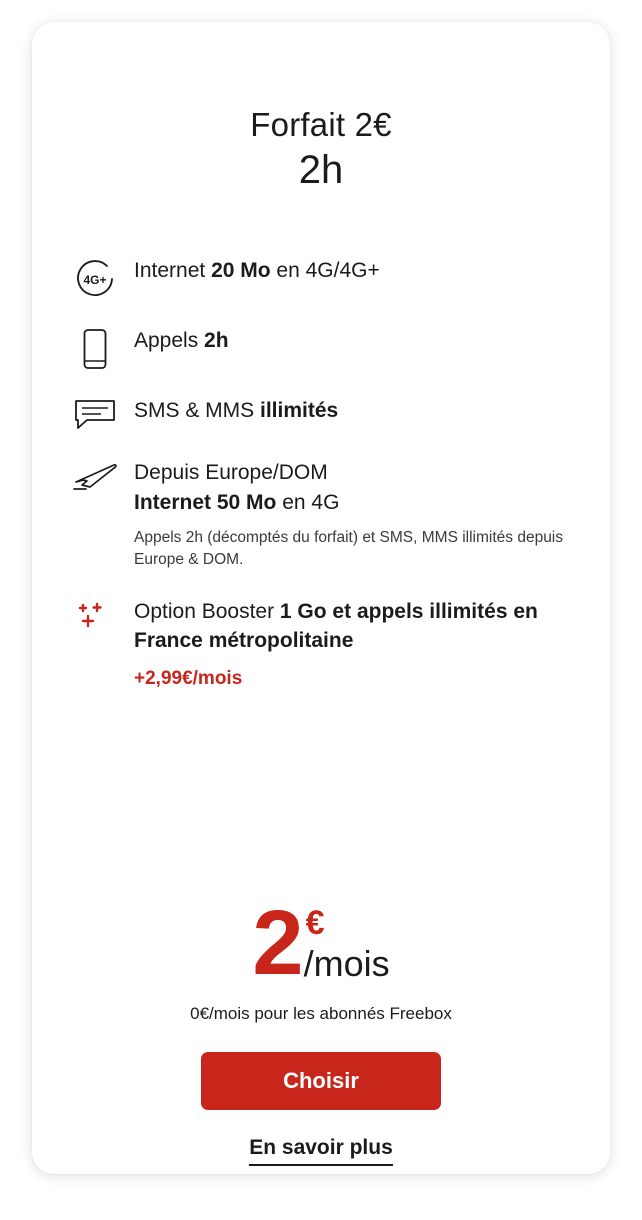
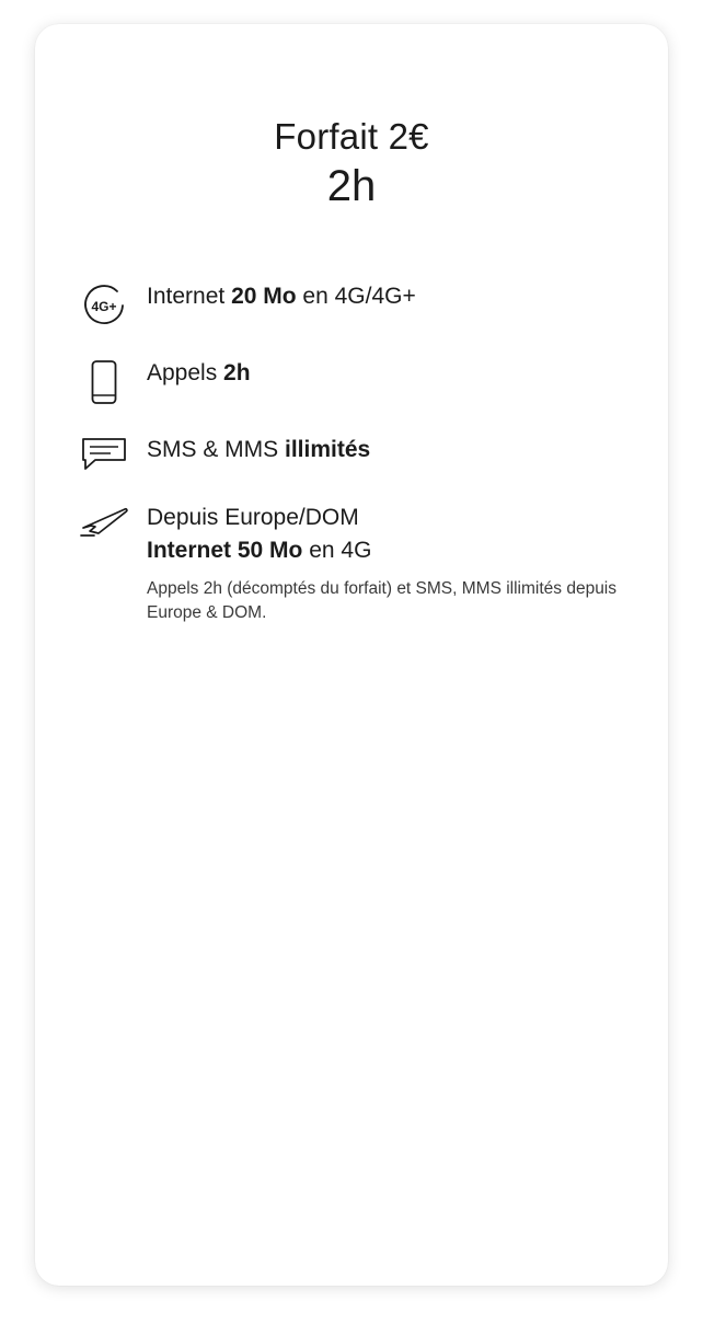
  Forfait 2€
  2h
  4G+
  Internet 20 Mo en 4G/4G+
  Appels 2h
  SMS & MMS illimités
  Depuis Europe/DOM
  Internet 50 Mo en 4G
  Appels 2h (décomptés du forfait) et SMS, MMS illimités depuis Europe & DOM.
- Option Booster 1 Go et appels illimités en France métropolitaine
- +2,99€/mois
- 2
- €
- /mois
- 0€/mois pour les abonnés Freebox
- Choisir
- En savoir plus
